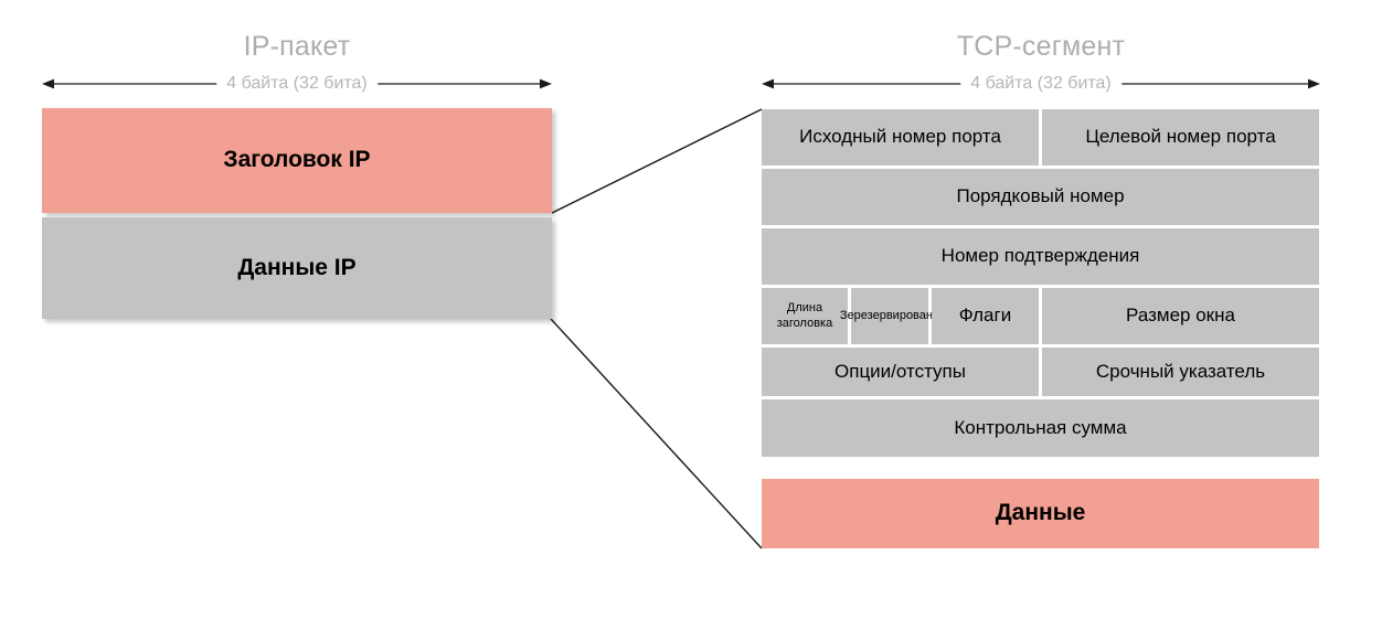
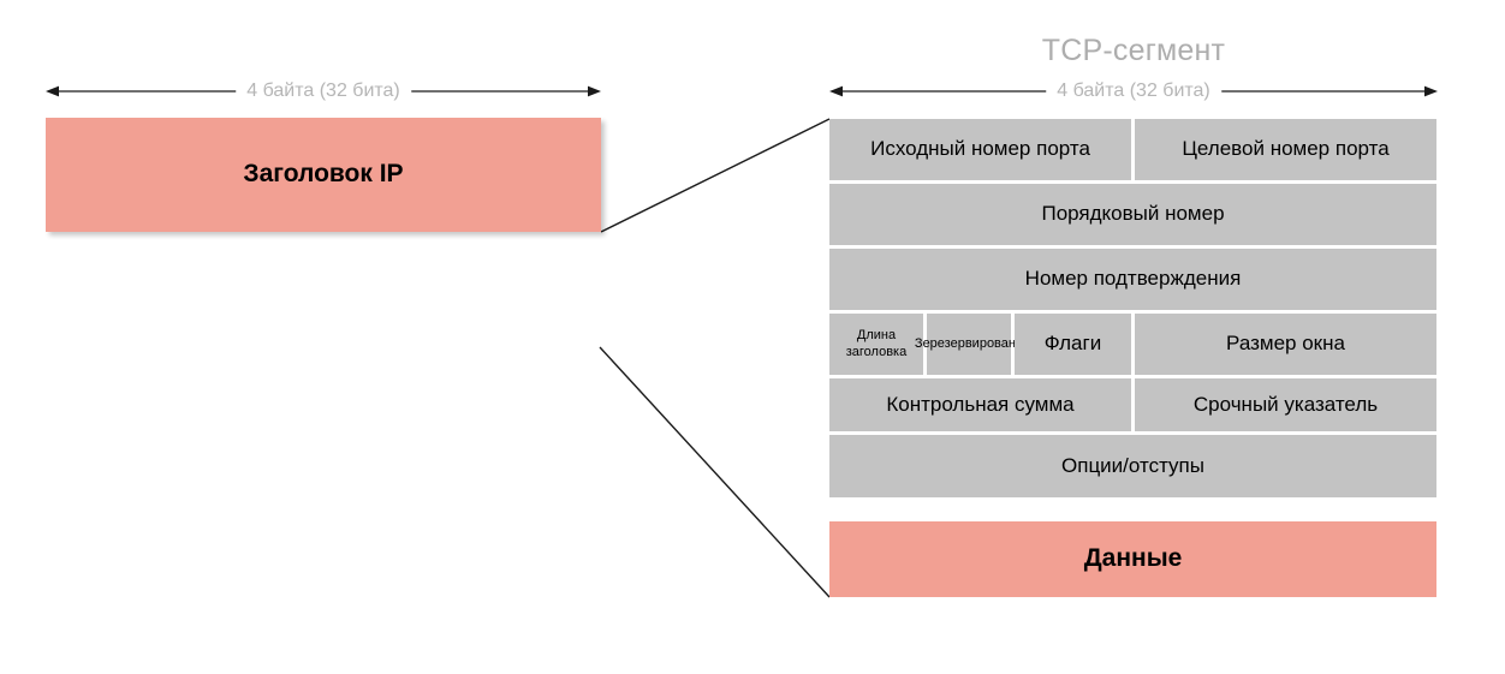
- IP-пакет
  4 байта (32 бита)
  Заголовок IP
- Данные IP
  TCP-сегмент
  4 байта (32 бита)
  Исходный номер порта
  Целевой номер порта
  Порядковый номер
  Номер подтверждения
  Длина заголовка
  Зерезервирован
  Флаги
  Размер окна
- Опции/отступы
+ Контрольная сумма
  Срочный указатель
- Контрольная сумма
+ Опции/отступы
  Данные
